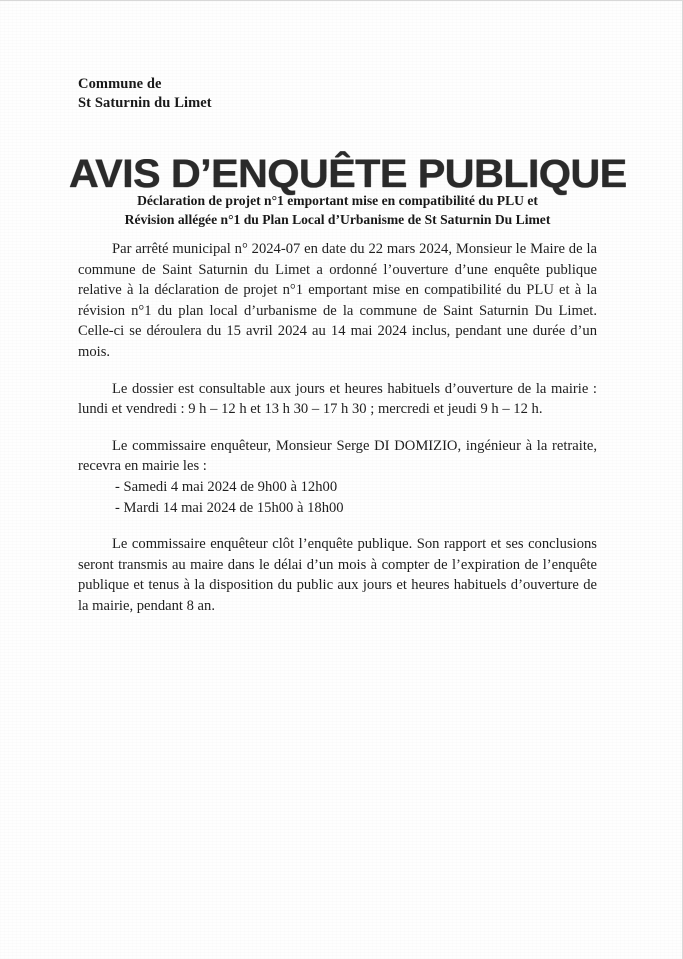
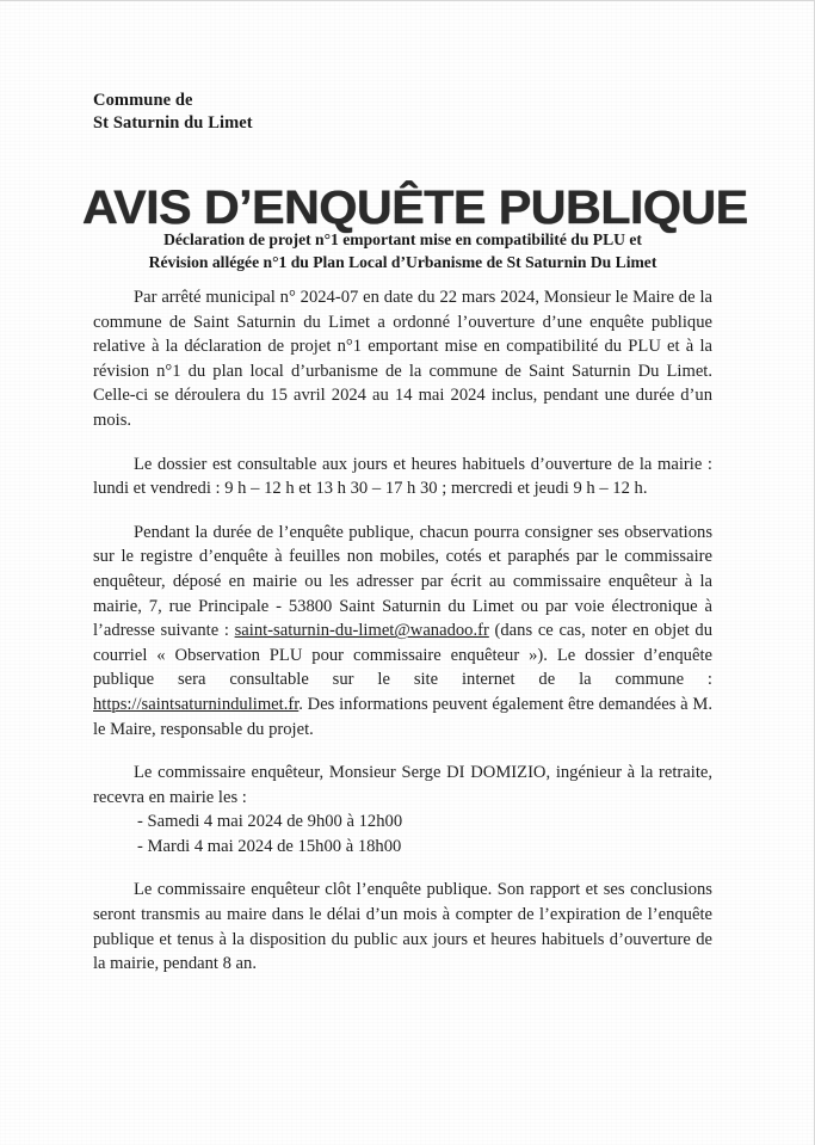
  Commune de
  St Saturnin du Limet
  AVIS D’ENQUÊTE PUBLIQU
  Déclaration de projet n°1 emportant mise en compatibilité du PLU et
  Révision allégée n°1 du Plan Local d’Urbanisme de St Saturnin Du Limet
  Par arrêté municipal n° 2024-07 en date du 22 mars 2024, Monsieur le Maire de la commune de Saint Saturnin du Limet a ordonné l’ouverture d’une enquête publique relative à la déclaration de projet n°1 emportant mise en compatibilité du PLU et à la révision n°1 du plan local d’urbanisme de la commune de Saint Saturnin Du Limet. Celle-ci se déroulera du 15 avril 2024 au 14 mai 2024 inclus, pendant une durée d’un mois.
  Le dossier est consultable aux jours et heures habituels d’ouverture de la mairie : lundi et vendredi : 9 h – 12 h et 13 h 30 – 17 h 30 ; mercredi et jeudi 9 h – 12 h.
+ Pendant la durée de l’enquête publique, chacun pourra consigner ses observations sur le registre d’enquête à feuilles non mobiles, cotés et paraphés par le commissaire enquêteur, déposé en mairie ou les adresser par écrit au commissaire enquêteur à la mairie, 7, rue Principale - 53800 Saint Saturnin du Limet ou par voie électronique à l’adresse suivante : saint-saturnin-du-limet@wanadoo.fr (dans ce cas, noter en objet du courriel « Observation PLU pour commissaire enquêteur »). Le dossier d’enquête publique sera consultable sur le site internet de la commune : https://saintsaturnindulimet.fr. Des informations peuvent également être demandées à M. le Maire, responsable du projet.
  Le commissaire enquêteur, Monsieur Serge DI DOMIZIO, ingénieur à la retraite, recevra en mairie les :
  - Samedi 4 mai 2024 de 9h00 à 12h00
- - Mardi 14 mai 2024 de 15h00 à 18h00
+ - Mardi 4 mai 2024 de 15h00 à 18h00
  Le commissaire enquêteur clôt l’enquête publique. Son rapport et ses conclusions seront transmis au maire dans le délai d’un mois à compter de l’expiration de l’enquête publique et tenus à la disposition du public aux jours et heures habituels d’ouverture de la mairie, pendant 8 an.
